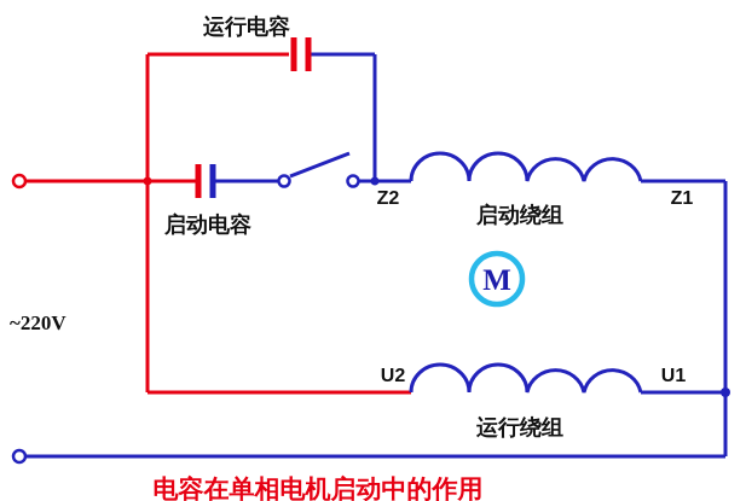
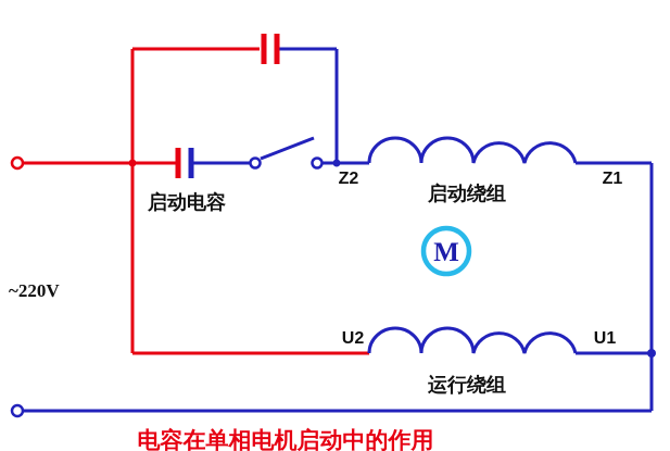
  M
- 运行电容
  启动电容
  Z2
  启动绕组
  Z1
  U2
  U1
  运行绕组
  ~220V
  电容在单相电机启动中的作用
